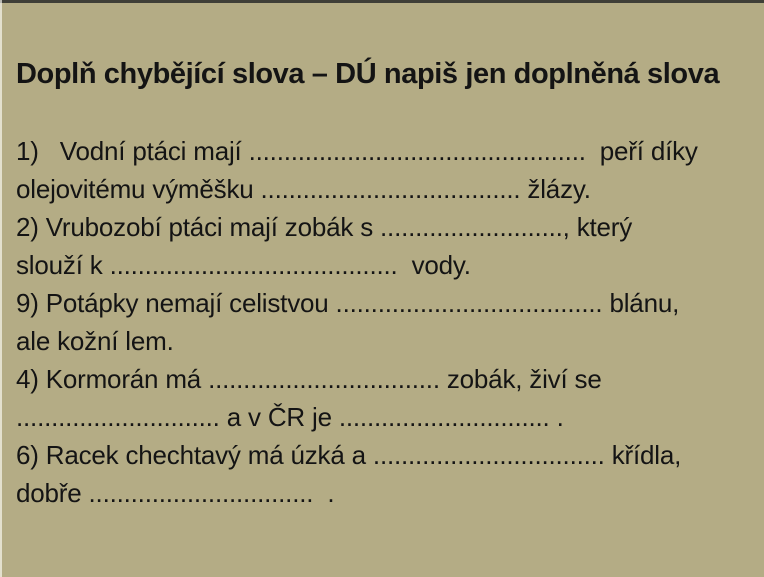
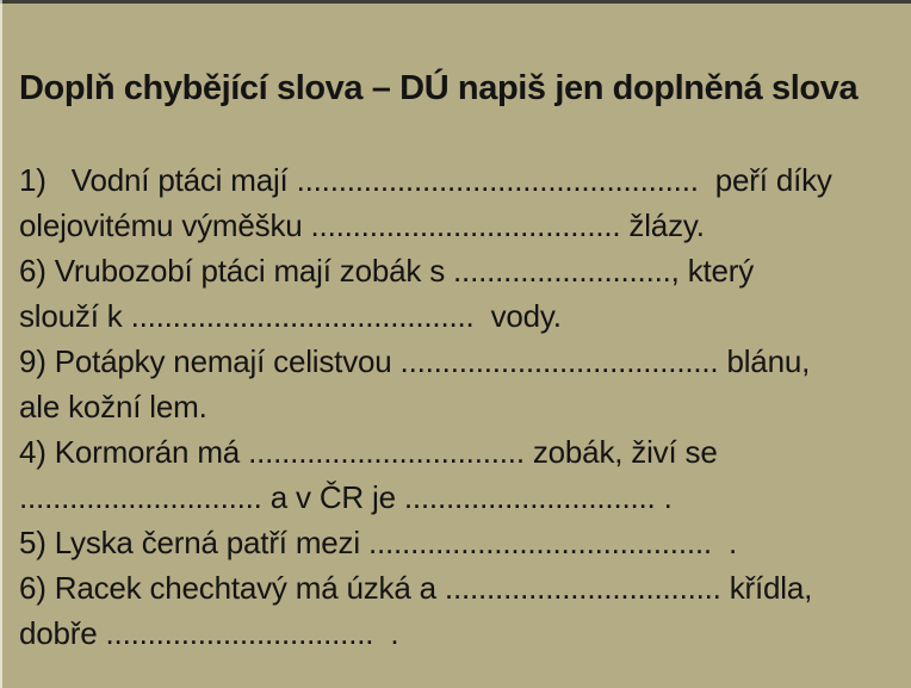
  Doplň chybějící slova – DÚ napiš jen doplněná slova
  1) Vodní ptáci mají ................................................ peří díky
  olejovitému výměšku ..................................... žlázy.
- 2) Vrubozobí ptáci mají zobák s .........................., který
+ 6) Vrubozobí ptáci mají zobák s .........................., který
  slouží k ......................................... vody.
  9) Potápky nemají celistvou ...................................... blánu,
  ale kožní lem.
  4) Kormorán má ................................. zobák, živí se
  ............................. a v ČR je .............................. .
+ 5) Lyska černá patří mezi ......................................... .
  6) Racek chechtavý má úzká a ................................. křídla,
  dobře ................................ .
